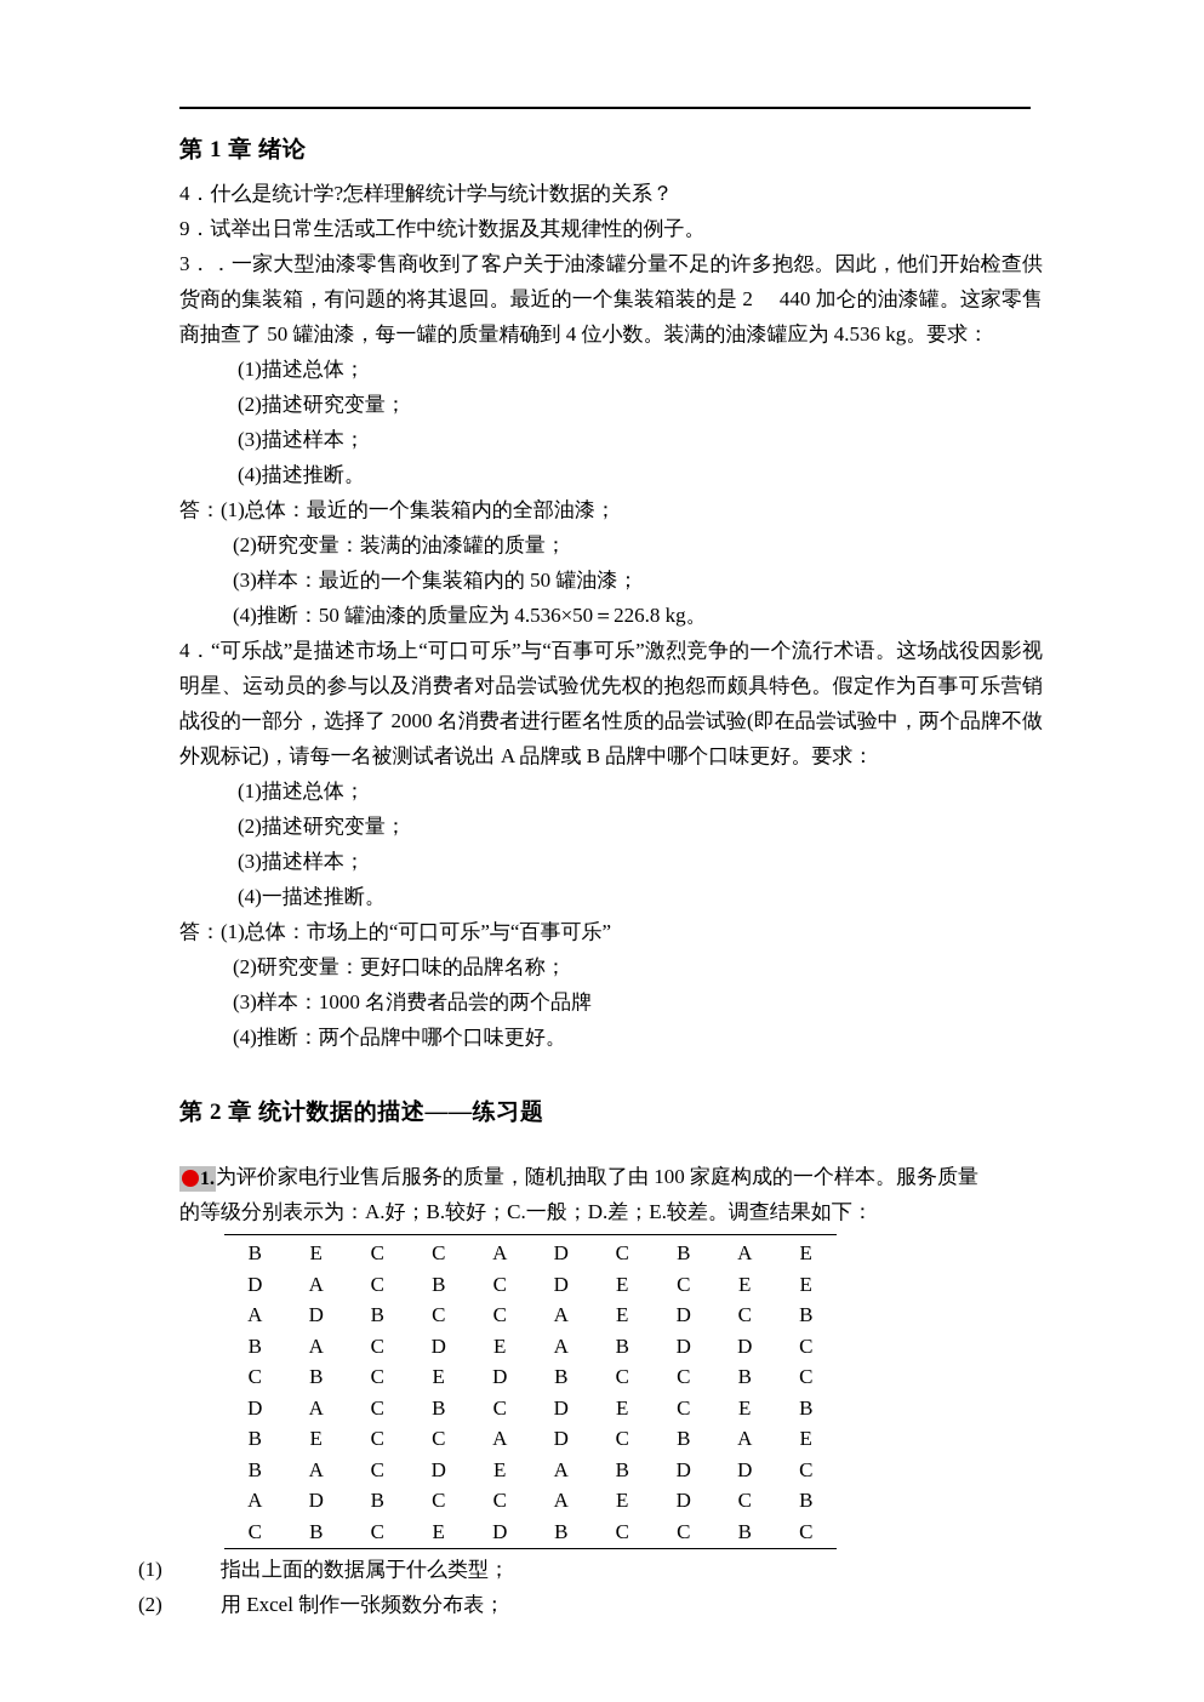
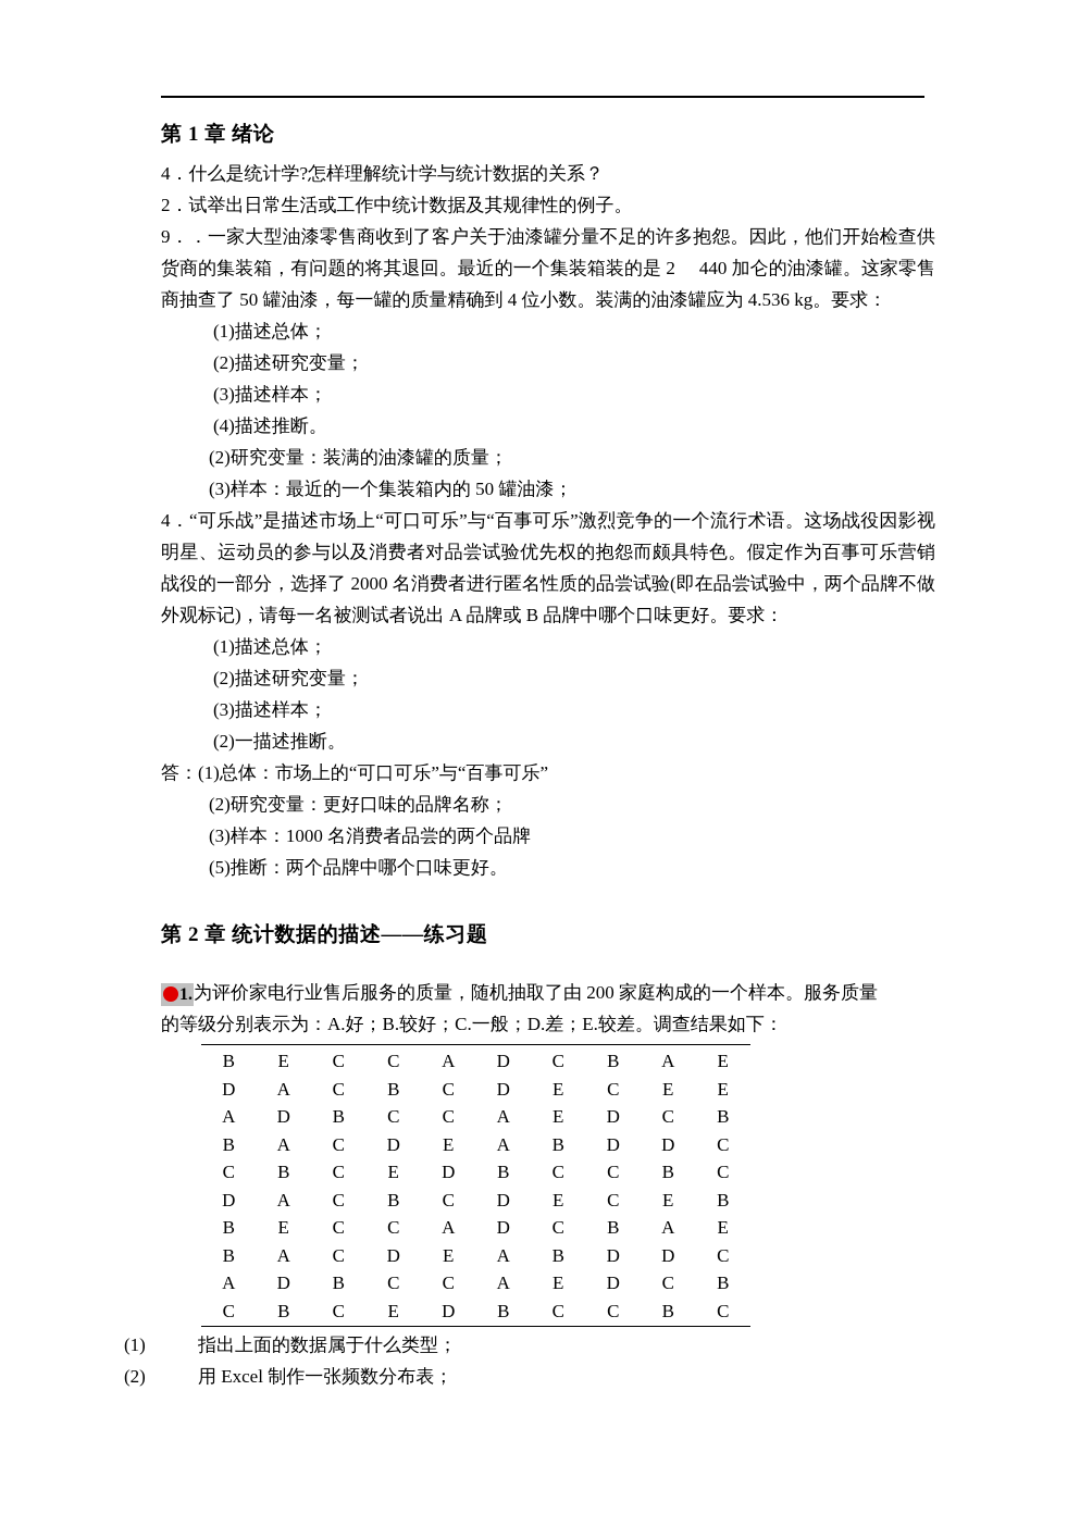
  第 1 章 绪论
  4．什么是统计学?怎样理解统计学与统计数据的关系？
- 9．试举出日常生活或工作中统计数据及其规律性的例子。
+ 2．试举出日常生活或工作中统计数据及其规律性的例子。
- 3．．一家大型油漆零售商收到了客户关于油漆罐分量不足的许多抱怨。因此，他们开始检查供货商的集装箱，有问题的将其退回。最近的一个集装箱装的是 2 440 加仑的油漆罐。这家零售商抽查了 50 罐油漆，每一罐的质量精确到 4 位小数。装满的油漆罐应为 4.536 kg。要求：
+ 9．．一家大型油漆零售商收到了客户关于油漆罐分量不足的许多抱怨。因此，他们开始检查供货商的集装箱，有问题的将其退回。最近的一个集装箱装的是 2 440 加仑的油漆罐。这家零售商抽查了 50 罐油漆，每一罐的质量精确到 4 位小数。装满的油漆罐应为 4.536 kg。要求：
  (1)描述总体；
  (2)描述研究变量；
  (3)描述样本；
  (4)描述推断。
- 答：(1)总体：最近的一个集装箱内的全部油漆；
  (2)研究变量：装满的油漆罐的质量；
  (3)样本：最近的一个集装箱内的 50 罐油漆；
- (4)推断：50 罐油漆的质量应为 4.536×50＝226.8 kg。
  4．“可乐战”是描述市场上“可口可乐”与“百事可乐”激烈竞争的一个流行术语。这场战役因影视明星、运动员的参与以及消费者对品尝试验优先权的抱怨而颇具特色。假定作为百事可乐营销战役的一部分，选择了 2000 名消费者进行匿名性质的品尝试验(即在品尝试验中，两个品牌不做外观标记)，请每一名被测试者说出 A 品牌或 B 品牌中哪个口味更好。要求：
  (1)描述总体；
  (2)描述研究变量；
  (3)描述样本；
- (4)一描述推断。
+ (2)一描述推断。
  答：(1)总体：市场上的“可口可乐”与“百事可乐”
  (2)研究变量：更好口味的品牌名称；
  (3)样本：1000 名消费者品尝的两个品牌
- (4)推断：两个品牌中哪个口味更好。
+ (5)推断：两个品牌中哪个口味更好。
  第 2 章 统计数据的描述——练习题
- 1.为评价家电行业售后服务的质量，随机抽取了由 100 家庭构成的一个样本。服务质量
+ 1.为评价家电行业售后服务的质量，随机抽取了由 200 家庭构成的一个样本。服务质量
  的等级分别表示为：A.好；B.较好；C.一般；D.差；E.较差。调查结果如下：
  B	E	C	C	A	D	C	B	A	E
  D	A	C	B	C	D	E	C	E	E
  A	D	B	C	C	A	E	D	C	B
  B	A	C	D	E	A	B	D	D	C
  C	B	C	E	D	B	C	C	B	C
  D	A	C	B	C	D	E	C	E	B
  B	E	C	C	A	D	C	B	A	E
  B	A	C	D	E	A	B	D	D	C
  A	D	B	C	C	A	E	D	C	B
  C	B	C	E	D	B	C	C	B	C
  (1) 指出上面的数据属于什么类型；
  (2) 用 Excel 制作一张频数分布表；
